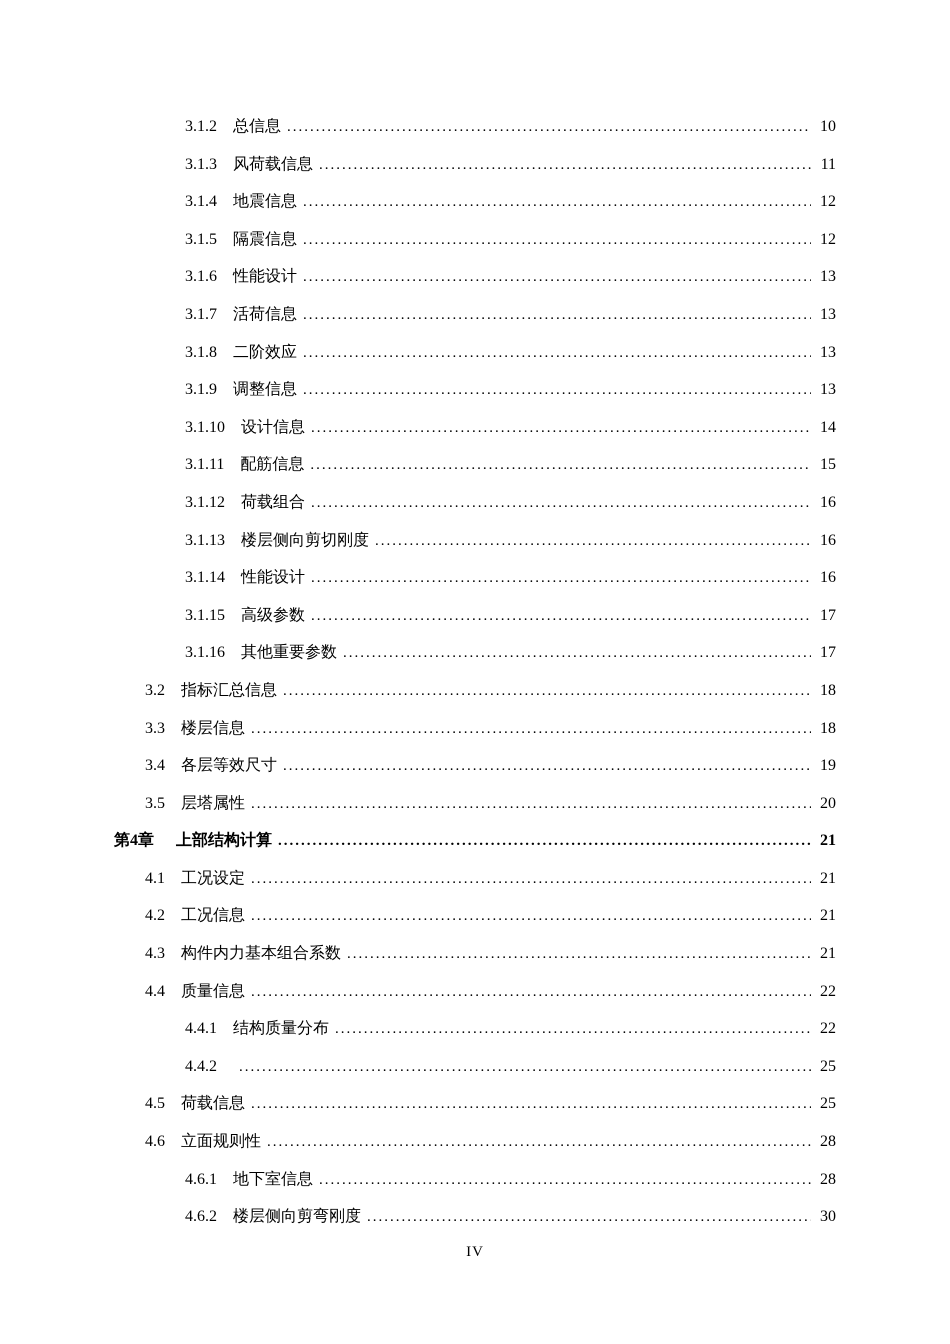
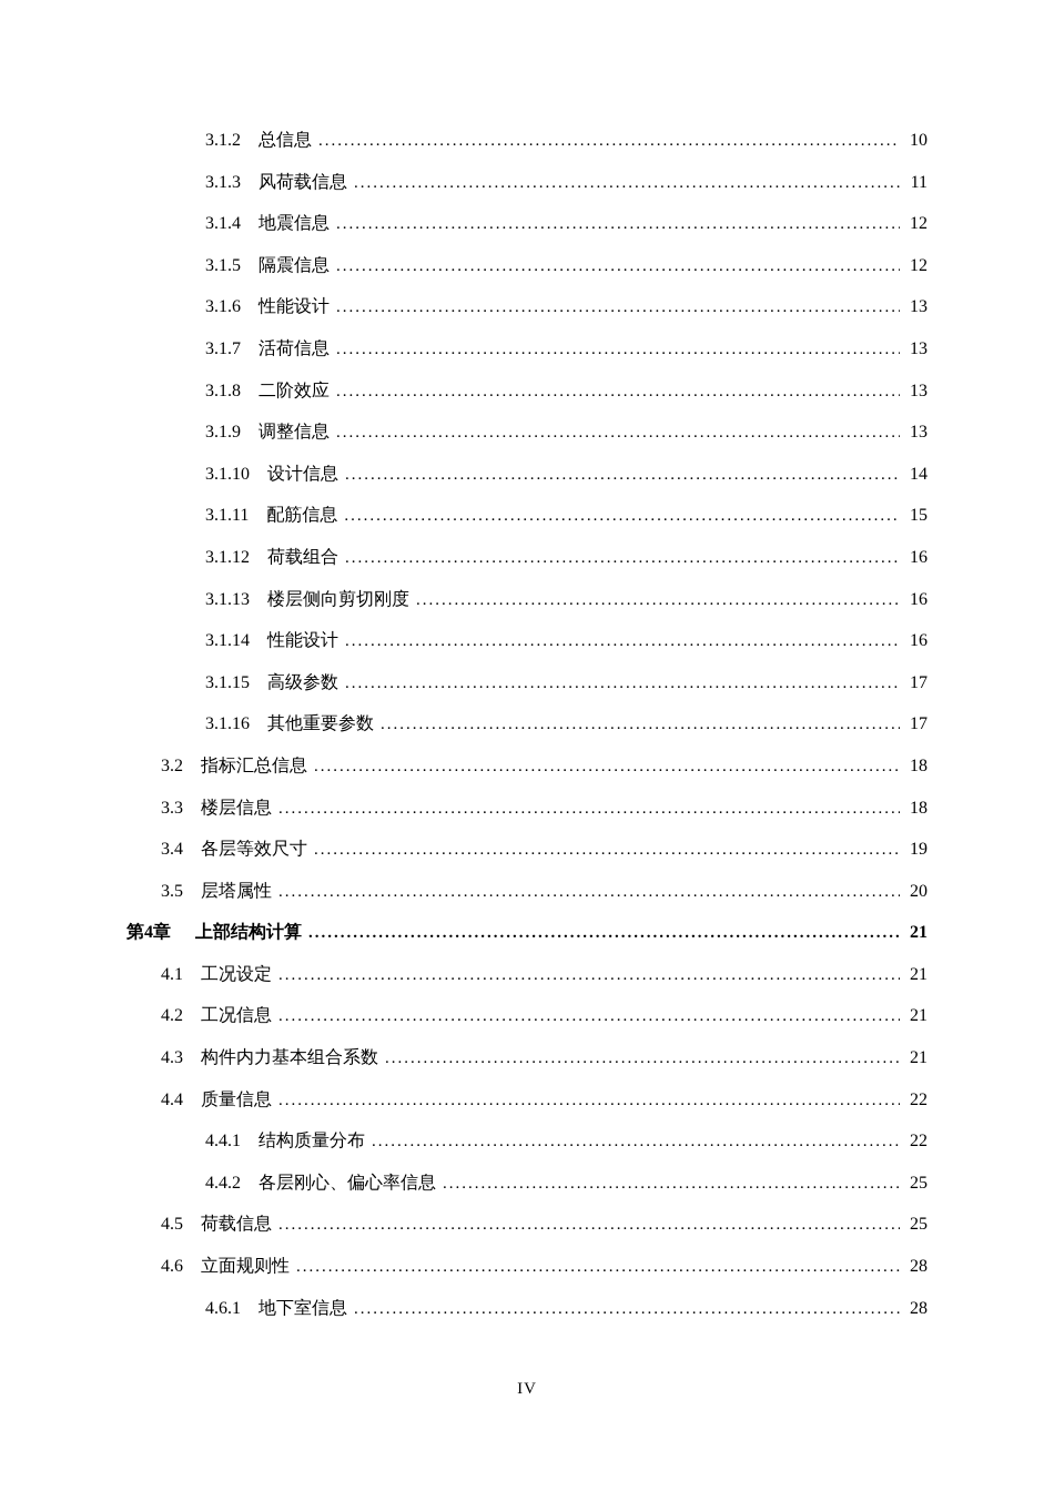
  3.1.2
  总信息
  10
  3.1.3
  风荷载信息
  11
  3.1.4
  地震信息
  12
  3.1.5
  隔震信息
  12
  3.1.6
  性能设计
  13
  3.1.7
  活荷信息
  13
  3.1.8
  二阶效应
  13
  3.1.9
  调整信息
  13
  3.1.10
  设计信息
  14
  3.1.11
  配筋信息
  15
  3.1.12
  荷载组合
  16
  3.1.13
  楼层侧向剪切刚度
  16
  3.1.14
  性能设计
  16
  3.1.15
  高级参数
  17
  3.1.16
  其他重要参数
  17
  3.2
  指标汇总信息
  18
  3.3
  楼层信息
  18
  3.4
  各层等效尺寸
  19
  3.5
  层塔属性
  20
  第4章
  上部结构计算
  21
  4.1
  工况设定
  21
  4.2
  工况信息
  21
  4.3
  构件内力基本组合系数
  21
  4.4
  质量信息
  22
  4.4.1
  结构质量分布
  22
  4.4.2
+ 各层刚心、偏心率信息
  25
  4.5
  荷载信息
  25
  4.6
  立面规则性
  28
  4.6.1
  地下室信息
  28
- 4.6.2
- 楼层侧向剪弯刚度
- 30
  IV
